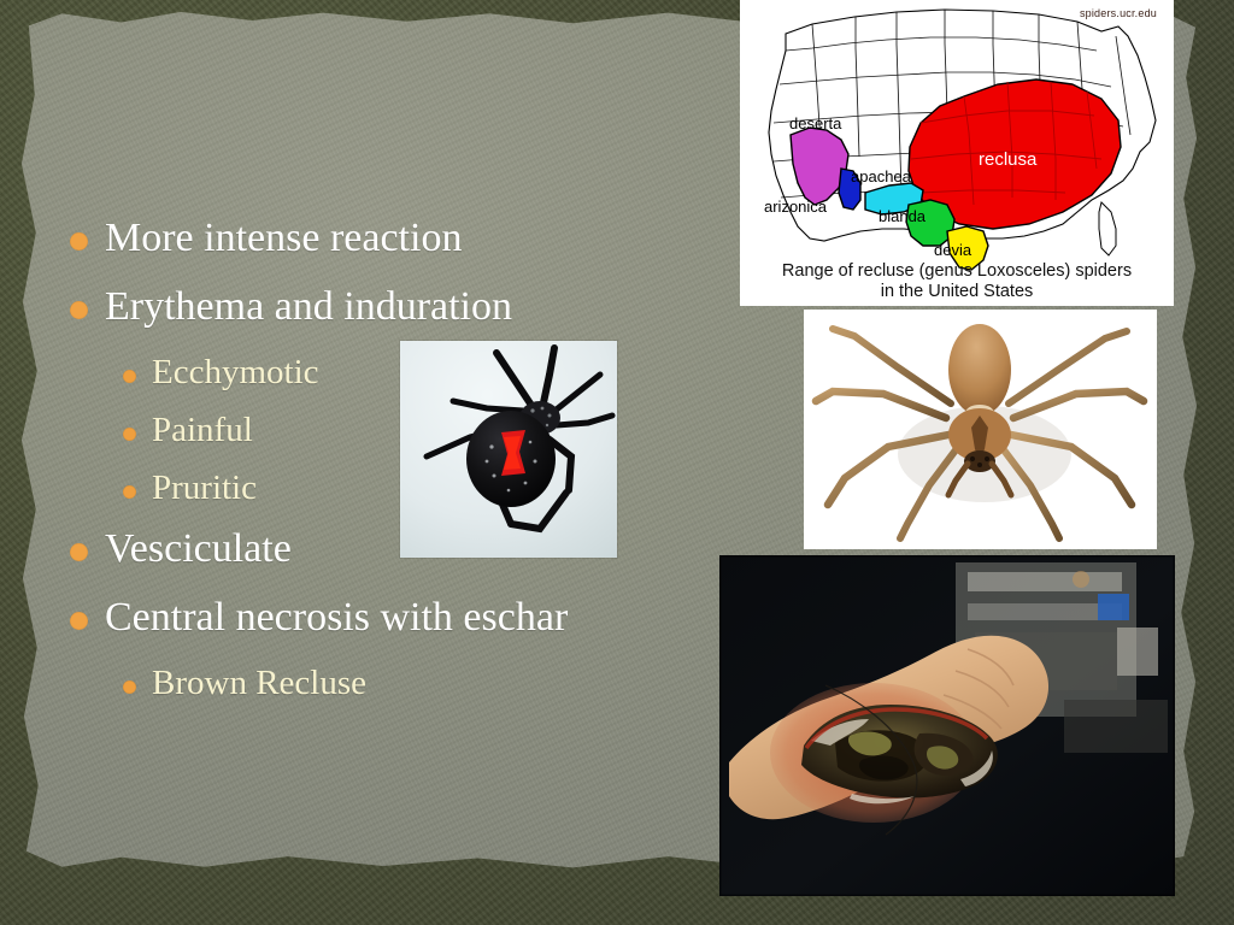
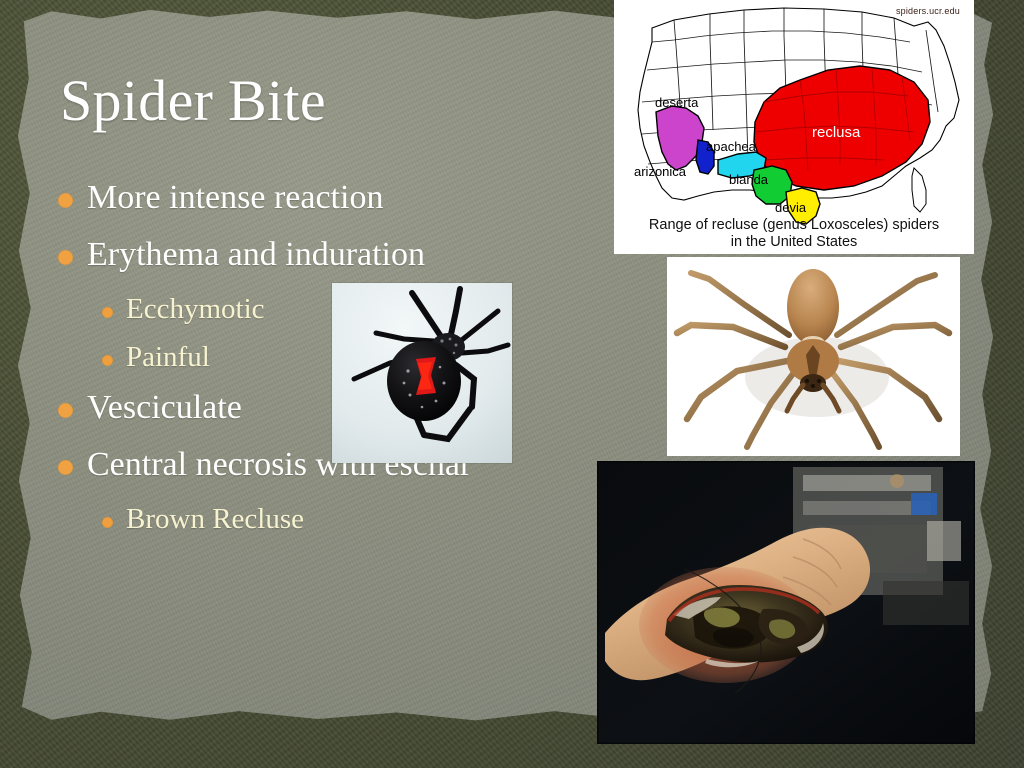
+ Spider Bite
  More intense reaction
  Erythema and induration
  Ecchymotic
  Painful
- Pruritic
  Vesciculate
  Central necrosis with eschar
  Brown Recluse
  spiders.ucr.edu
  deserta
  arizonica
  apachea
  blanda
  devia
  reclusa
  Range of recluse (genus Loxosceles) spiders
  in the United States
